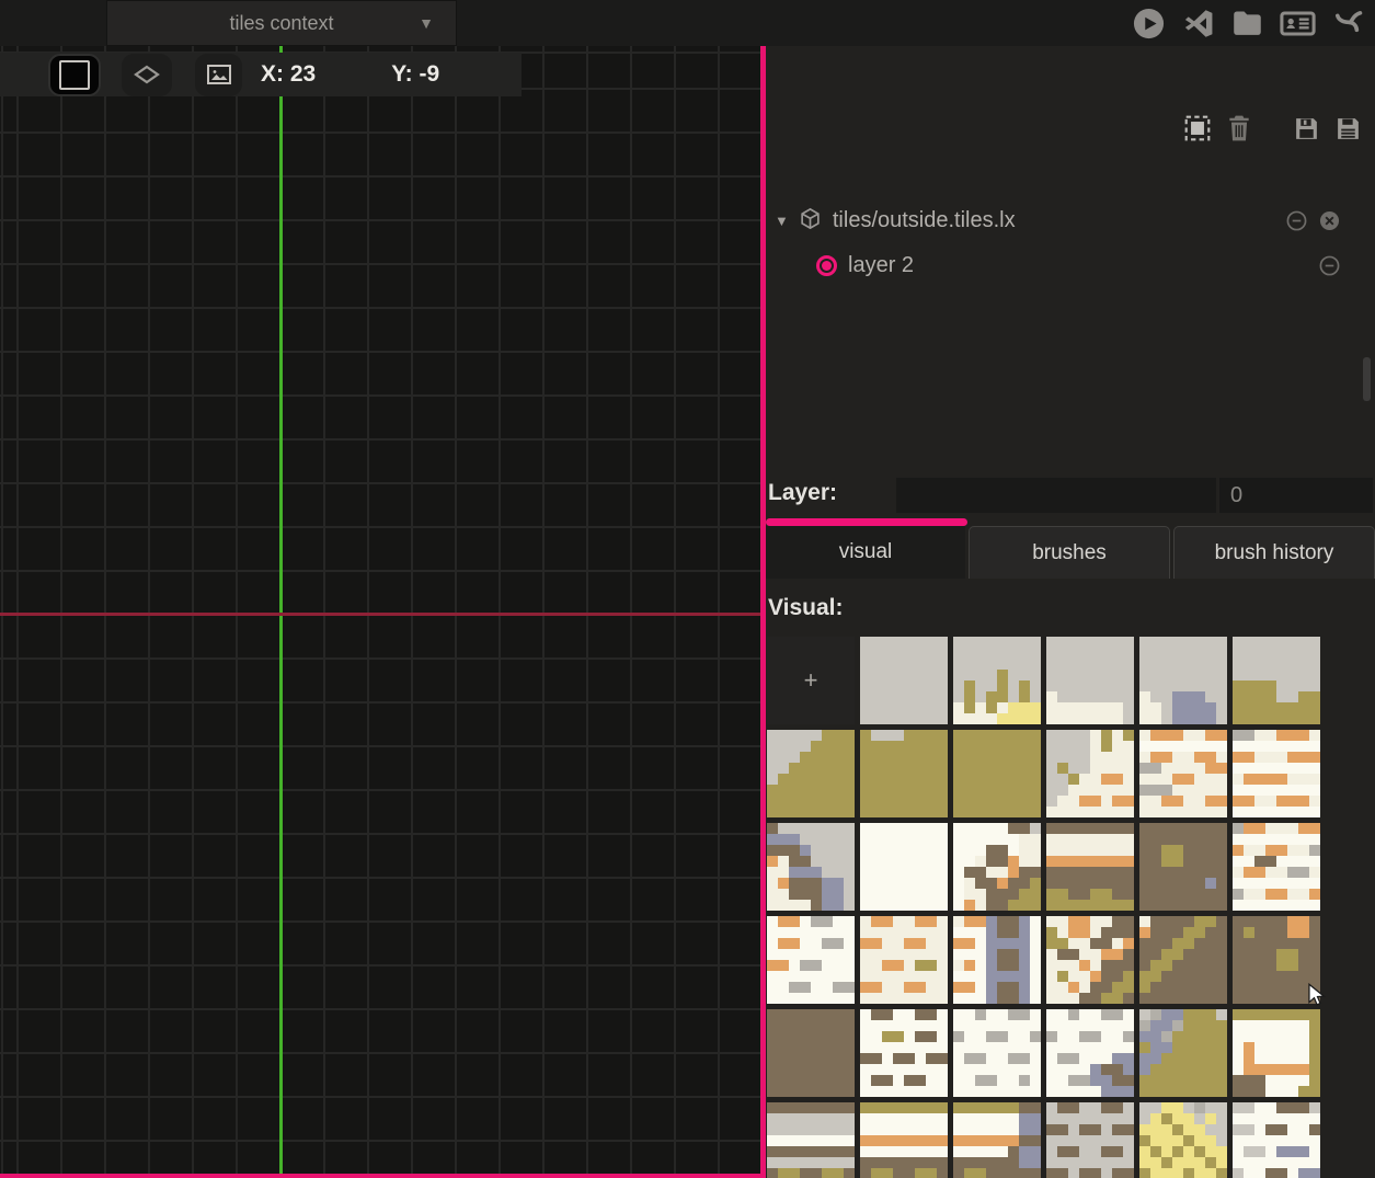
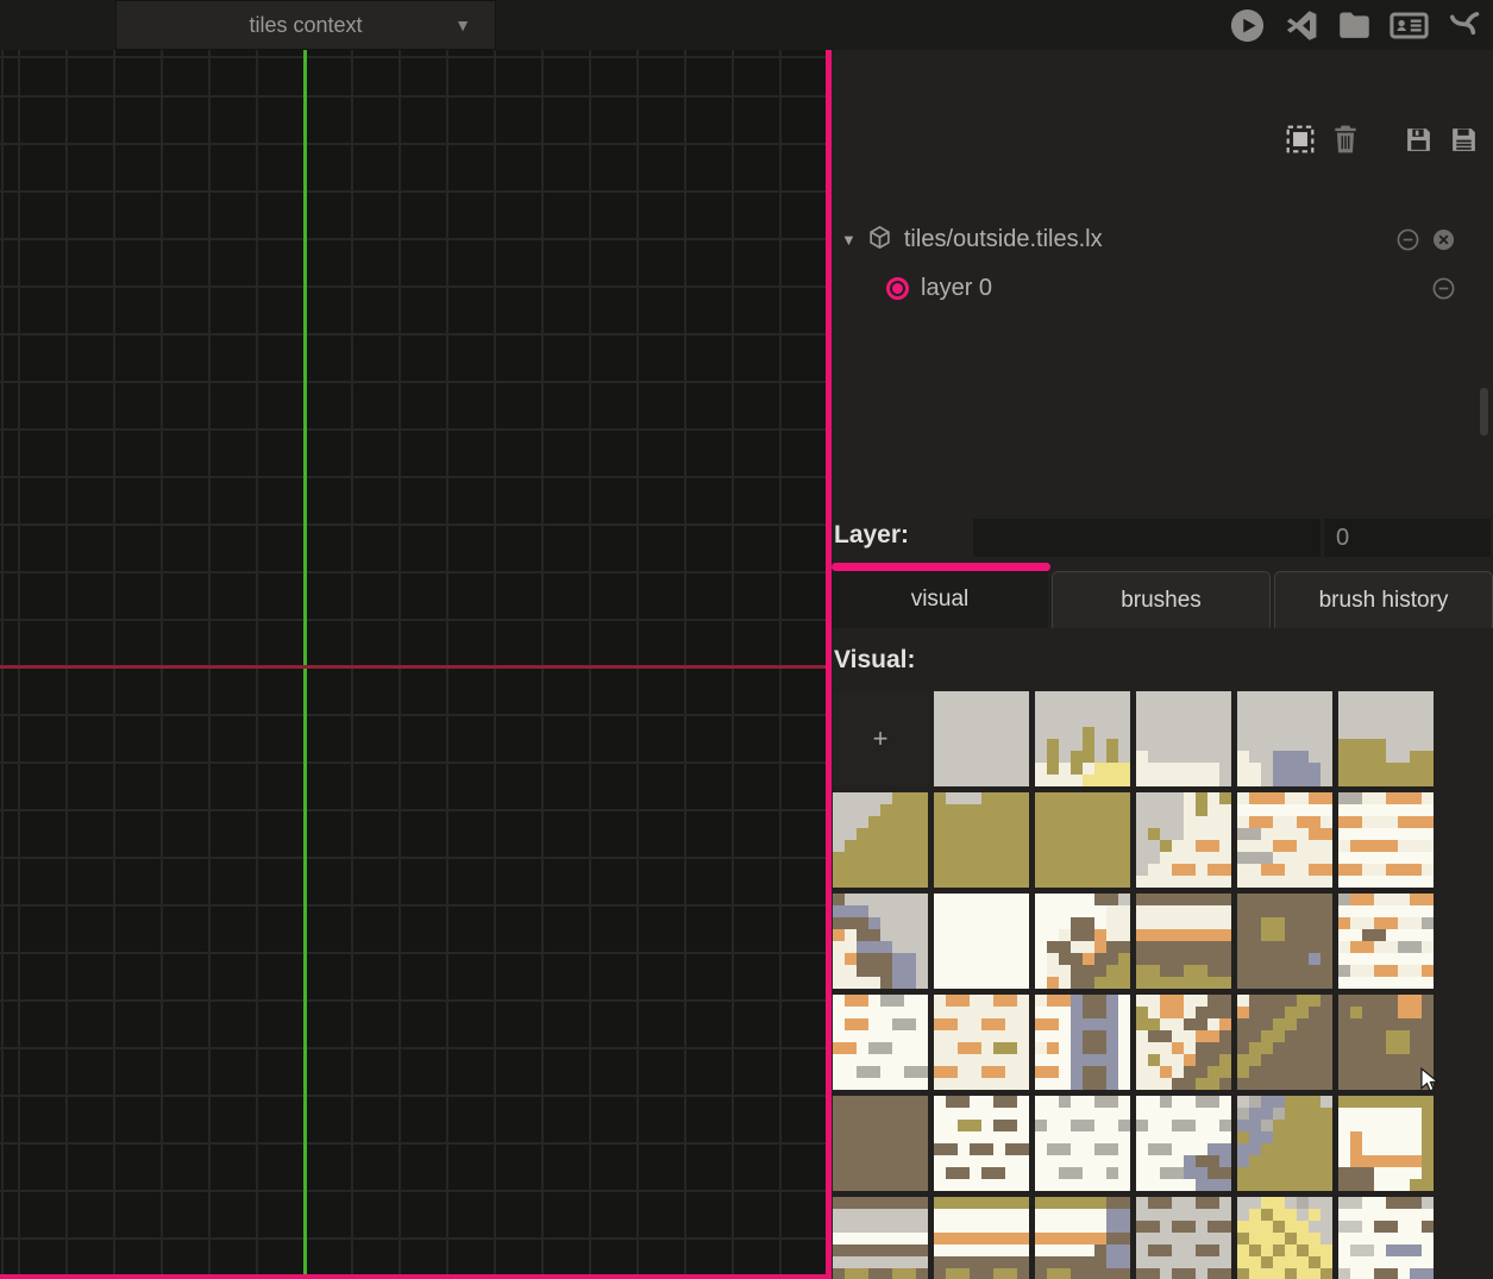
  tiles context
  ▼
- X: 23
- Y: -9
  ▼
  tiles/outside.tiles.lx
- layer 2
+ layer 0
  Layer:
  0
  visual
  brushes
  brush history
  Visual:
  +
